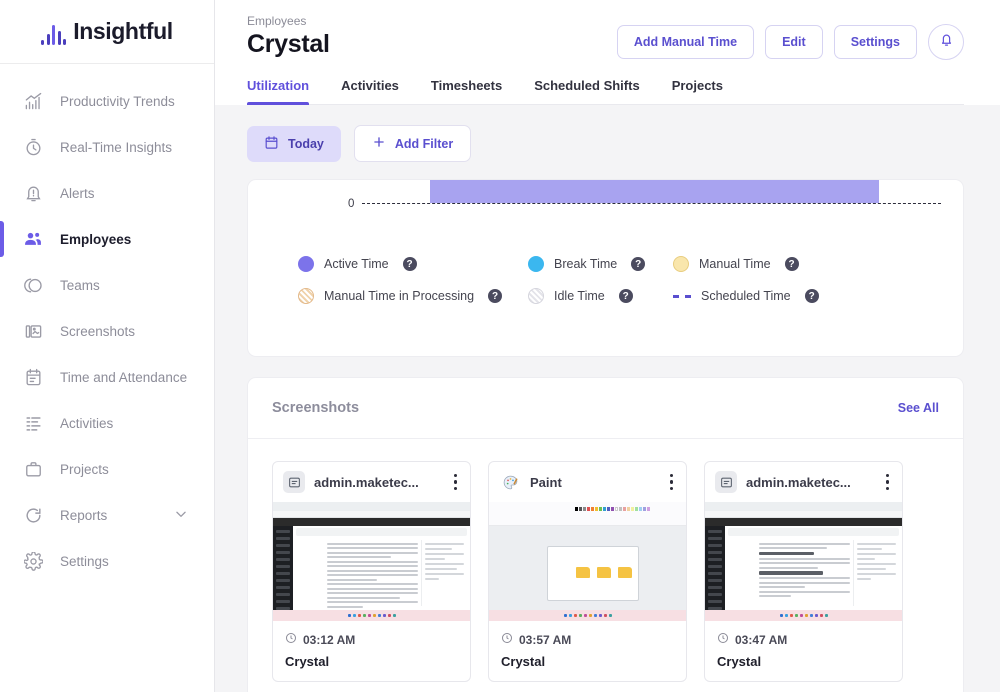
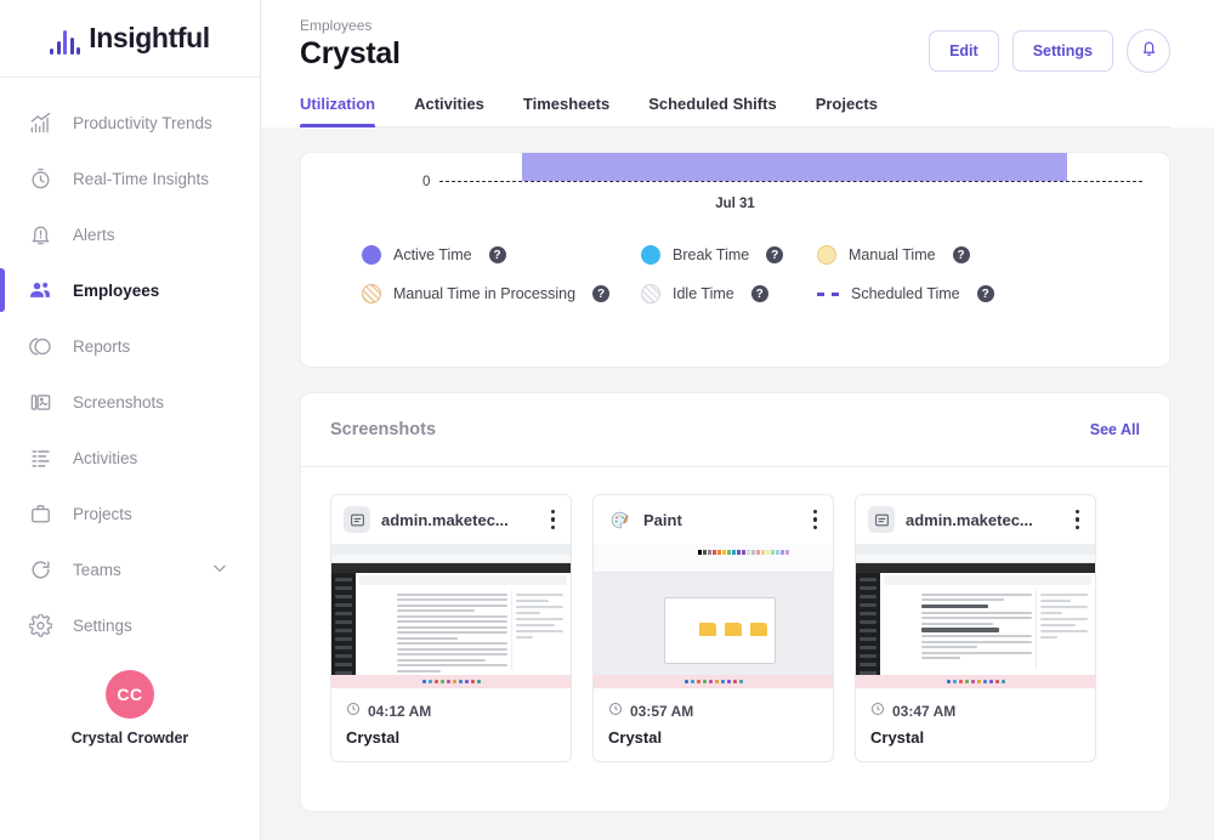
  Insightful
  Productivity Trends
  Real-Time Insights
  Alerts
  Employees
- Teams
+ Reports
  Screenshots
- Time and Attendance
  Activities
  Projects
- Reports
+ Teams
  Settings
+ CC
+ Crystal Crowder
  Employees
  Crystal
- Add Manual Time
  Edit
  Settings
  Utilization
  Activities
  Timesheets
  Scheduled Shifts
  Projects
- Today
- Add Filter
  0
+ Jul 31
  Active Time
  ?
  Break Time
  ?
  Manual Time
  ?
  Manual Time in Processing
  ?
  Idle Time
  ?
  Scheduled Time
  ?
  Screenshots
  See All
  admin.maketec...
- 03:12 AM
+ 04:12 AM
  Crystal
  Paint
  03:57 AM
  Crystal
  admin.maketec...
  03:47 AM
  Crystal
